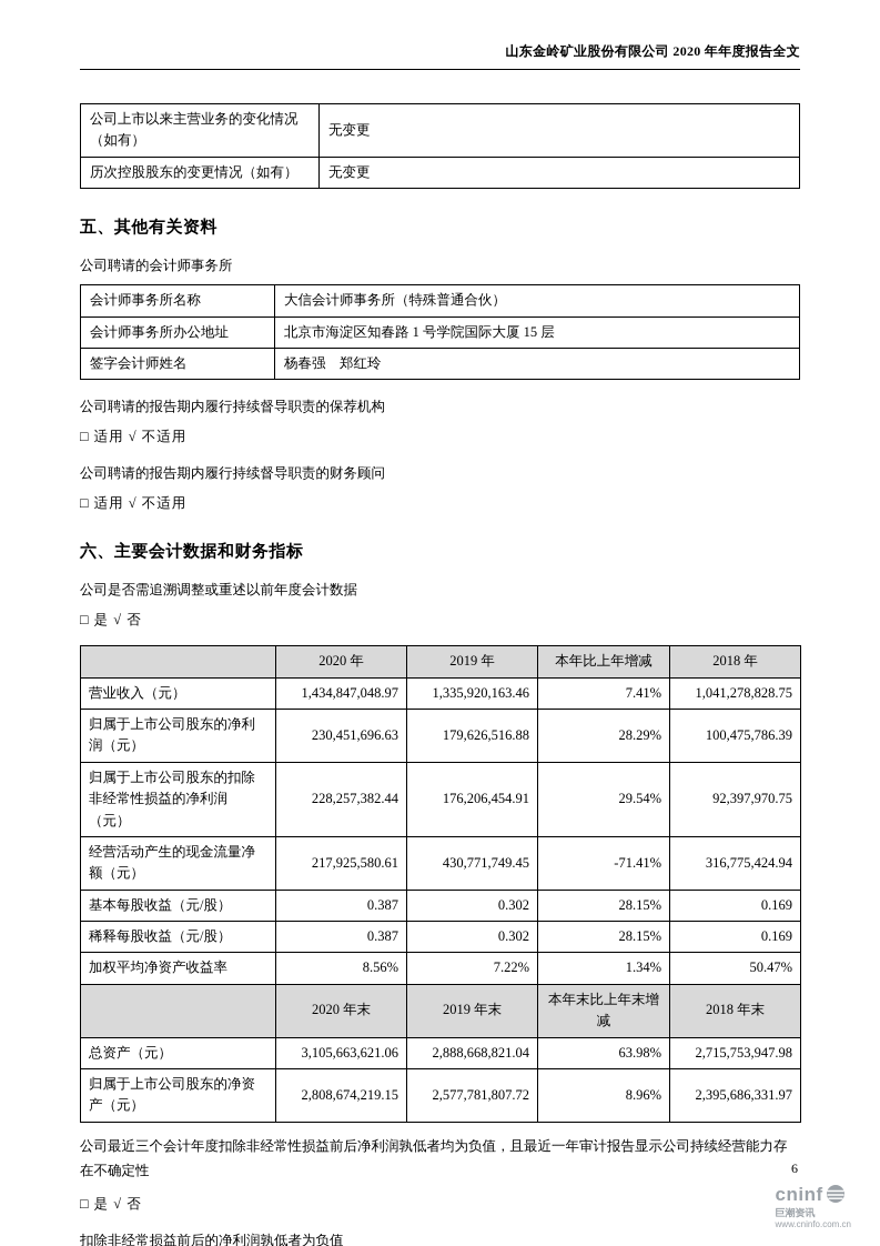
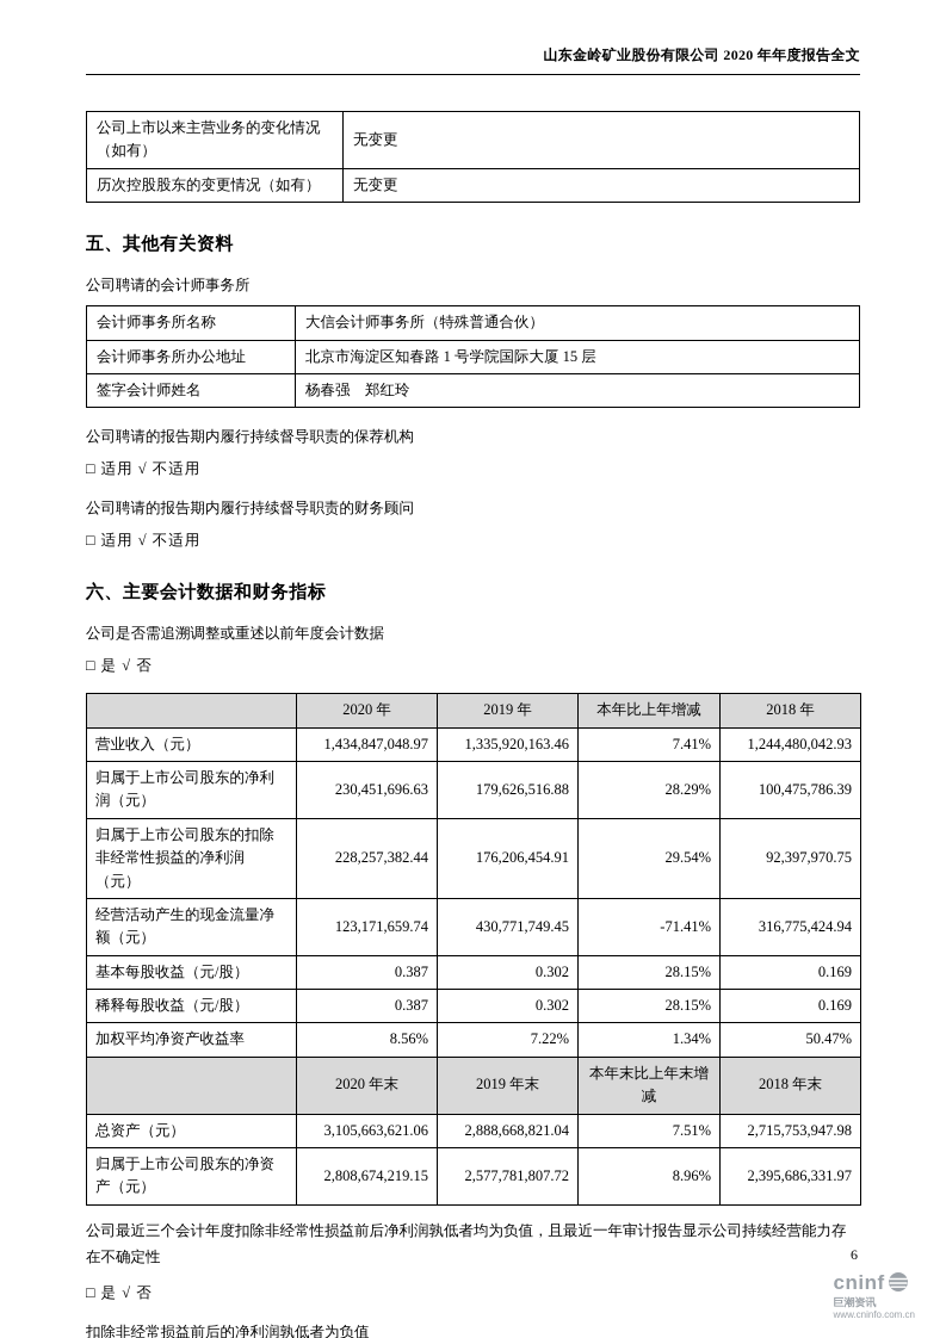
  山东金岭矿业股份有限公司 2020 年年度报告全文
  公司上市以来主营业务的变化情况（如有）	无变更
  历次控股股东的变更情况（如有）	无变更
  五、其他有关资料
  公司聘请的会计师事务所
  会计师事务所名称	大信会计师事务所（特殊普通合伙）
  会计师事务所办公地址	北京市海淀区知春路 1 号学院国际大厦 15 层
  签字会计师姓名	杨春强 郑红玲
  公司聘请的报告期内履行持续督导职责的保荐机构
  □ 适用 √ 不适用
  公司聘请的报告期内履行持续督导职责的财务顾问
  □ 适用 √ 不适用
  六、主要会计数据和财务指标
  公司是否需追溯调整或重述以前年度会计数据
  □ 是 √ 否
  	2020 年	2019 年	本年比上年增减	2018 年
- 营业收入（元）	1,434,847,048.97	1,335,920,163.46	7.41%	1,041,278,828.75
+ 营业收入（元）	1,434,847,048.97	1,335,920,163.46	7.41%	1,244,480,042.93
  归属于上市公司股东的净利润（元）	230,451,696.63	179,626,516.88	28.29%	100,475,786.39
  归属于上市公司股东的扣除非经常性损益的净利润（元）	228,257,382.44	176,206,454.91	29.54%	92,397,970.75
- 经营活动产生的现金流量净额（元）	217,925,580.61	430,771,749.45	-71.41%	316,775,424.94
+ 经营活动产生的现金流量净额（元）	123,171,659.74	430,771,749.45	-71.41%	316,775,424.94
  基本每股收益（元/股）	0.387	0.302	28.15%	0.169
  稀释每股收益（元/股）	0.387	0.302	28.15%	0.169
  加权平均净资产收益率	8.56%	7.22%	1.34%	50.47%
  	2020 年末	2019 年末	本年末比上年末增减	2018 年末
- 总资产（元）	3,105,663,621.06	2,888,668,821.04	63.98%	2,715,753,947.98
+ 总资产（元）	3,105,663,621.06	2,888,668,821.04	7.51%	2,715,753,947.98
  归属于上市公司股东的净资产（元）	2,808,674,219.15	2,577,781,807.72	8.96%	2,395,686,331.97
  公司最近三个会计年度扣除非经常性损益前后净利润孰低者均为负值，且最近一年审计报告显示公司持续经营能力存在不确定性
  □ 是 √ 否
  扣除非经常损益前后的净利润孰低者为负值
  6
  cninf
  巨潮资讯
  www.cninfo.com.cn
